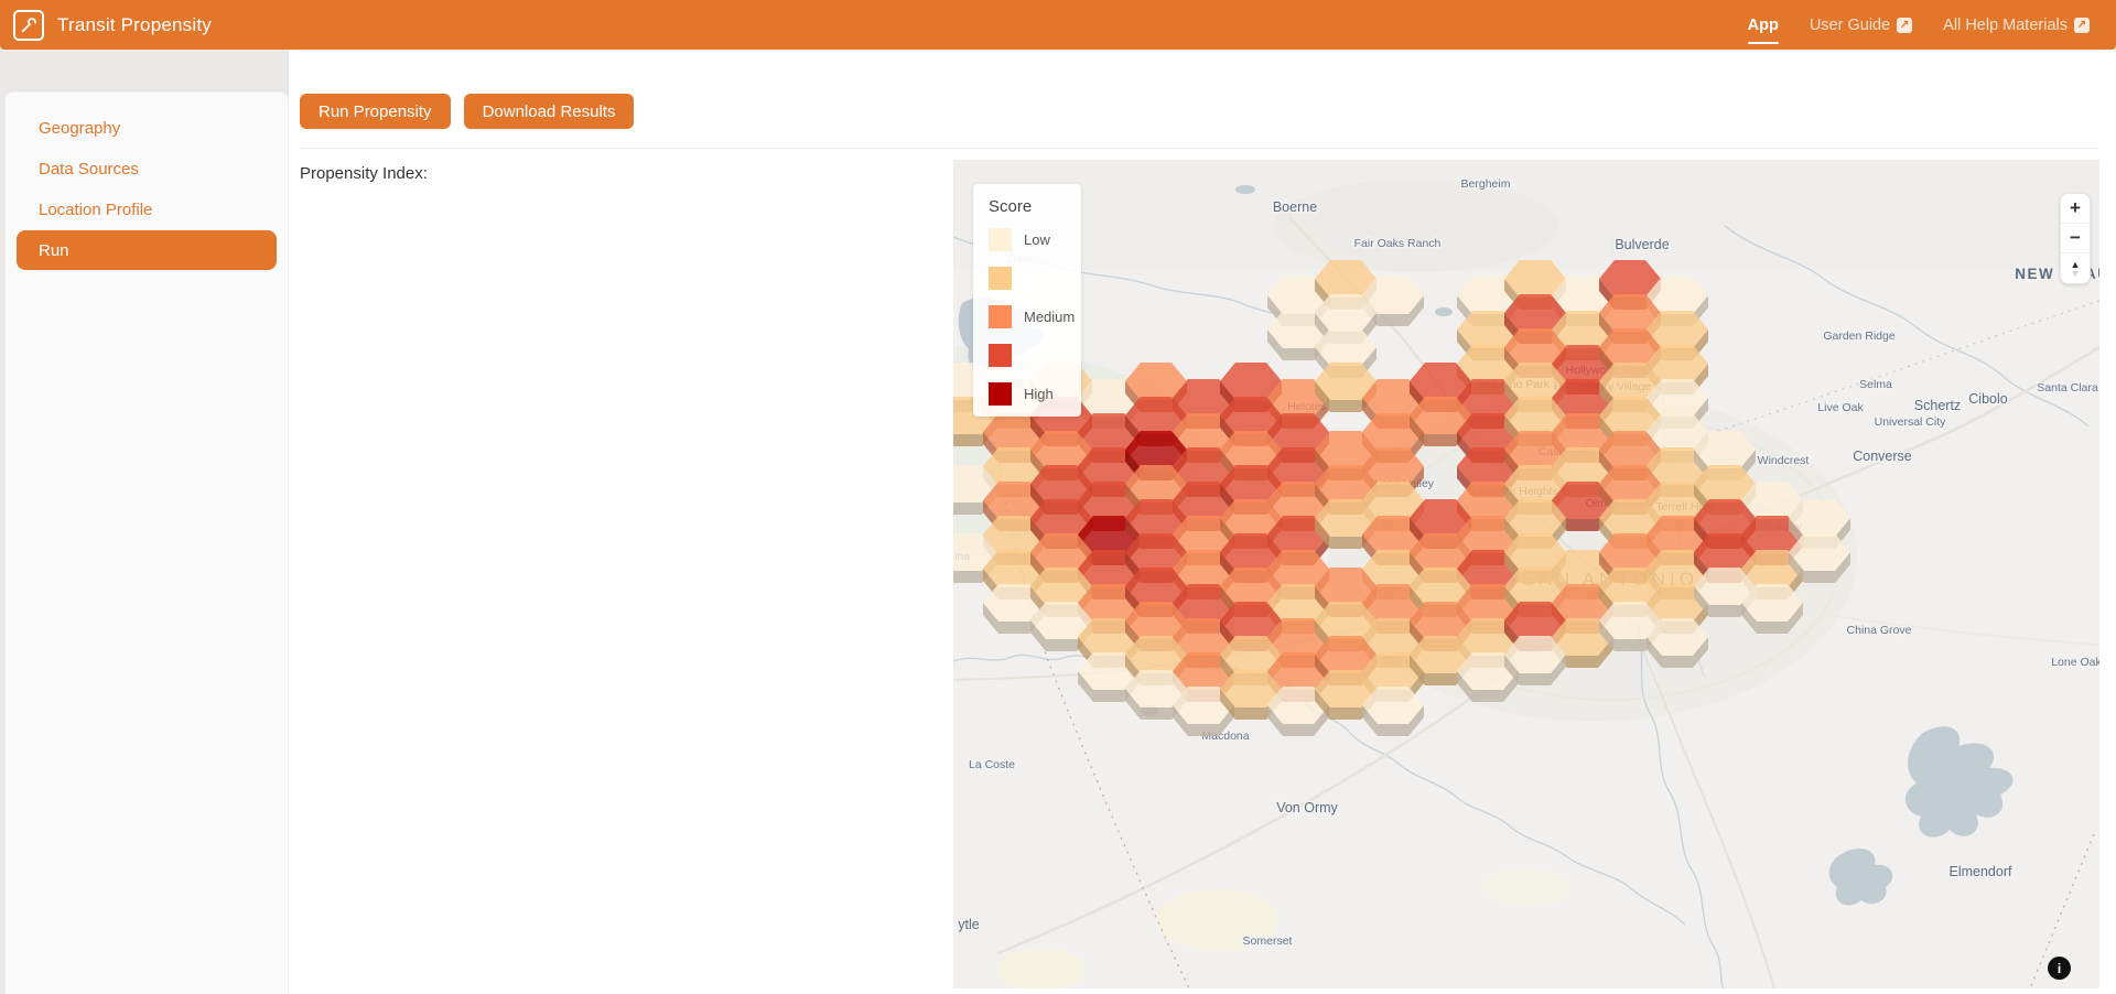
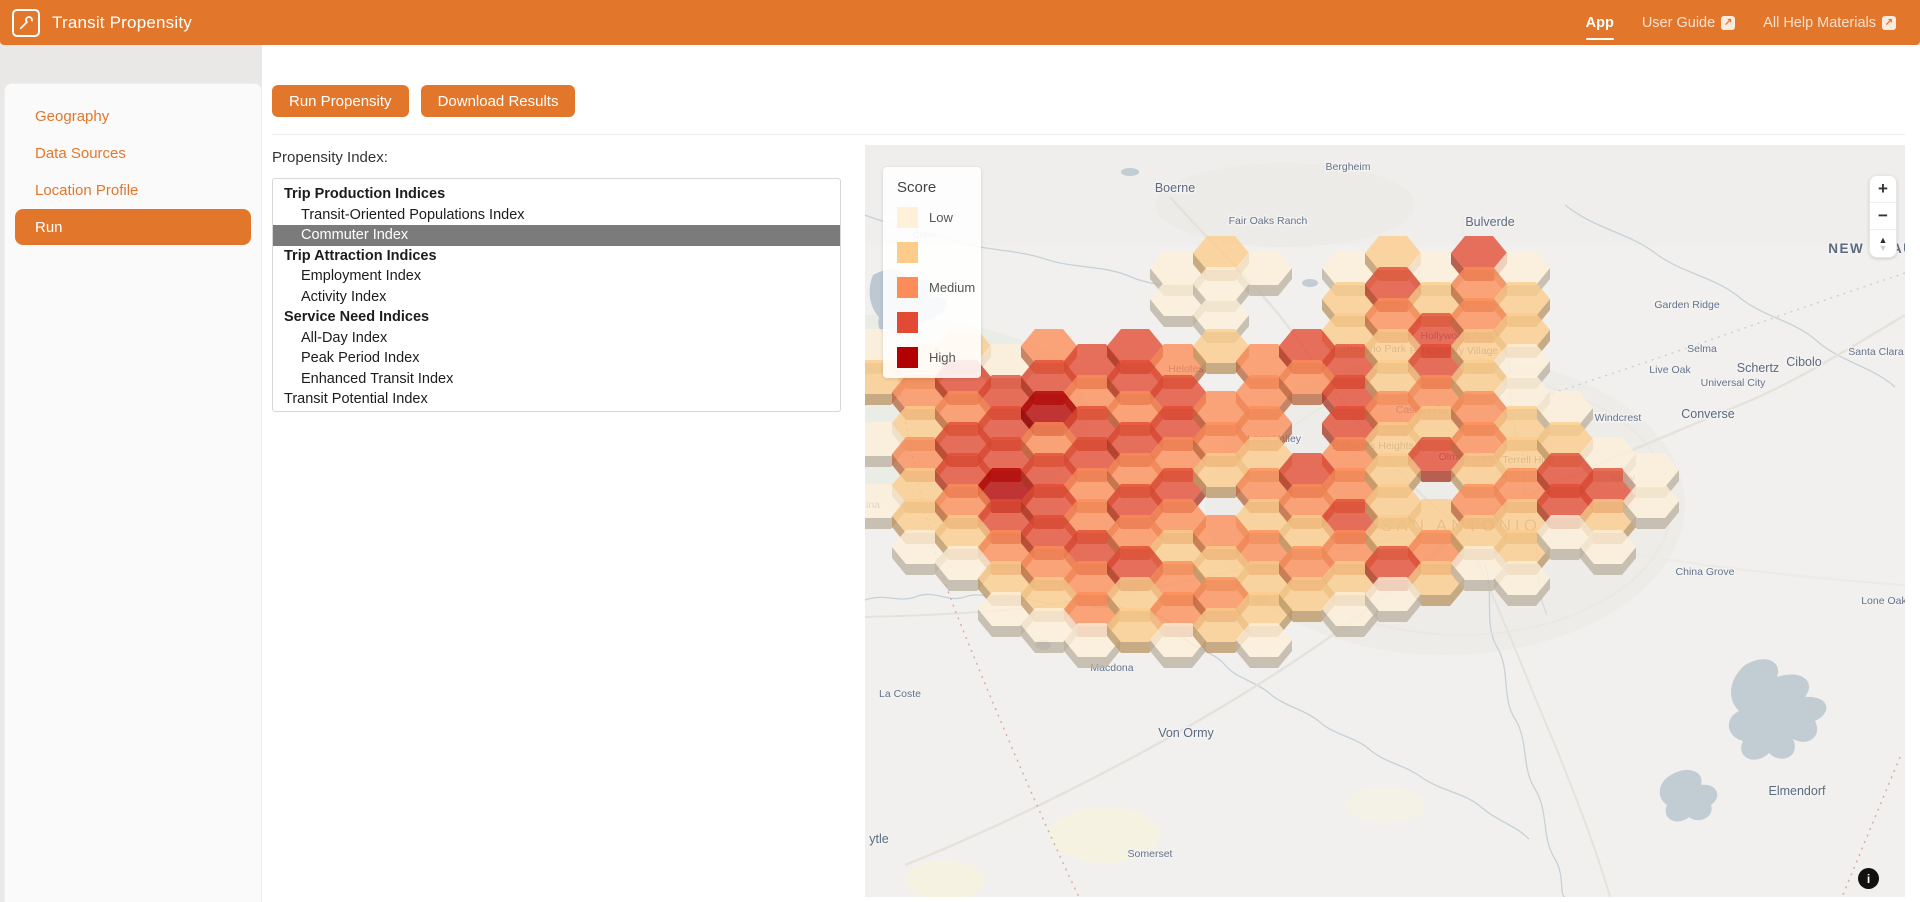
  Transit Propensity
  App
  User Guide
  ↗
  All Help Materials
  ↗
  Geography
  Data Sources
  Location Profile
  Run
  Run Propensity
  Download Results
  Propensity Index:
+ Trip Production Indices
+ Transit-Oriented Populations Index
+ Commuter Index
+ Trip Attraction Indices
+ Employment Index
+ Activity Index
+ Service Need Indices
+ All-Day Index
+ Peak Period Index
+ Enhanced Transit Index
+ Transit Potential Index
  Boerne
  Bergheim
  Fair Oaks Ranch
  Bulverde
  Garden Ridge
  Santa Clara
  Selma
  Cibolo
  Schertz
  Live Oak
  Universal City
  Converse
  Windcrest
  Kirby
  Hollywood Park
  Hill Country Village
  Shavano Park
  Castle Hills
  Helotes
  Leon Valley
  Balcones Heights
  Olmos Park
  Terrell Hills
  SAN ANTONIO
  China Grove
  Lone Oak
  Elmendorf
  Macdona
  La Coste
  Von Ormy
  Somerset
  ytle
  ina
  Score
  Low
  Medium
  High
  +
  −
  ▲
  ▼
  i
